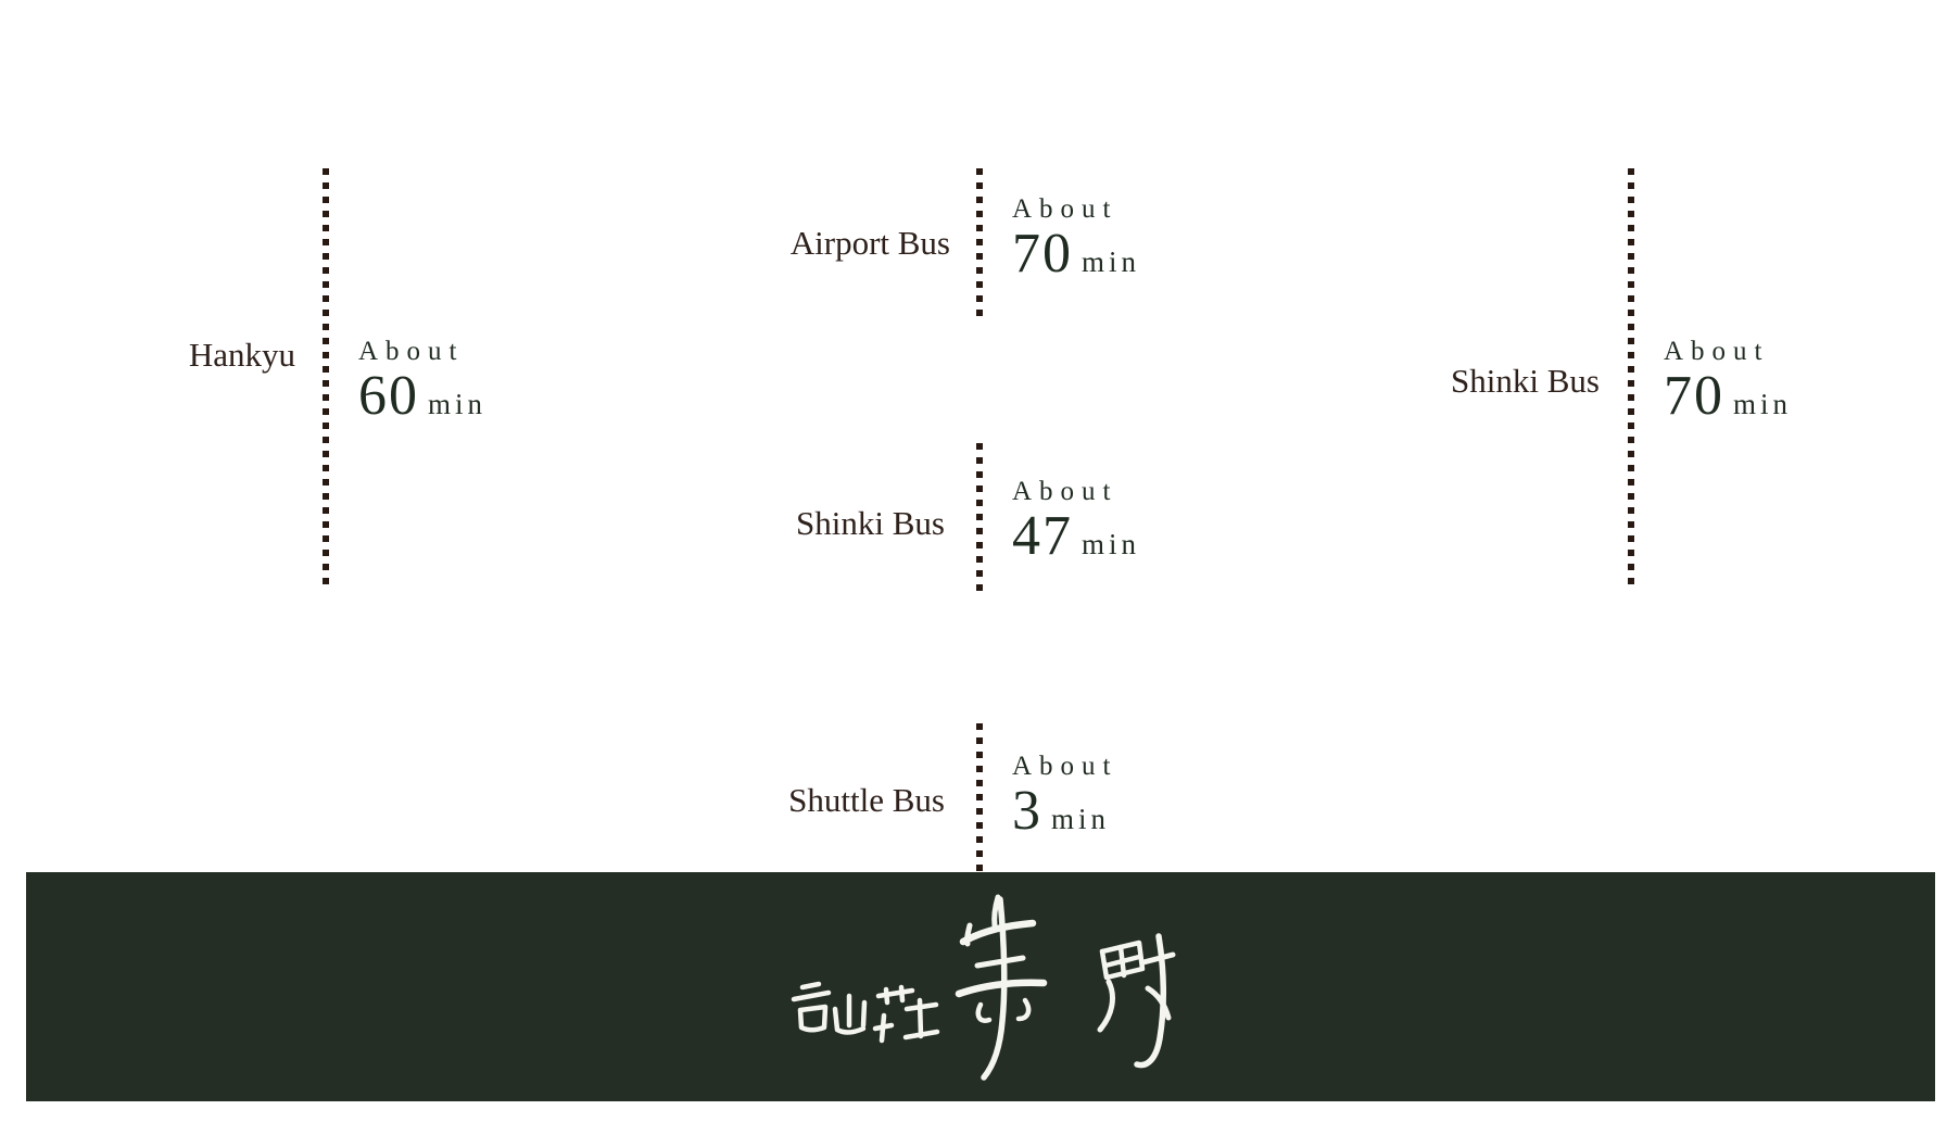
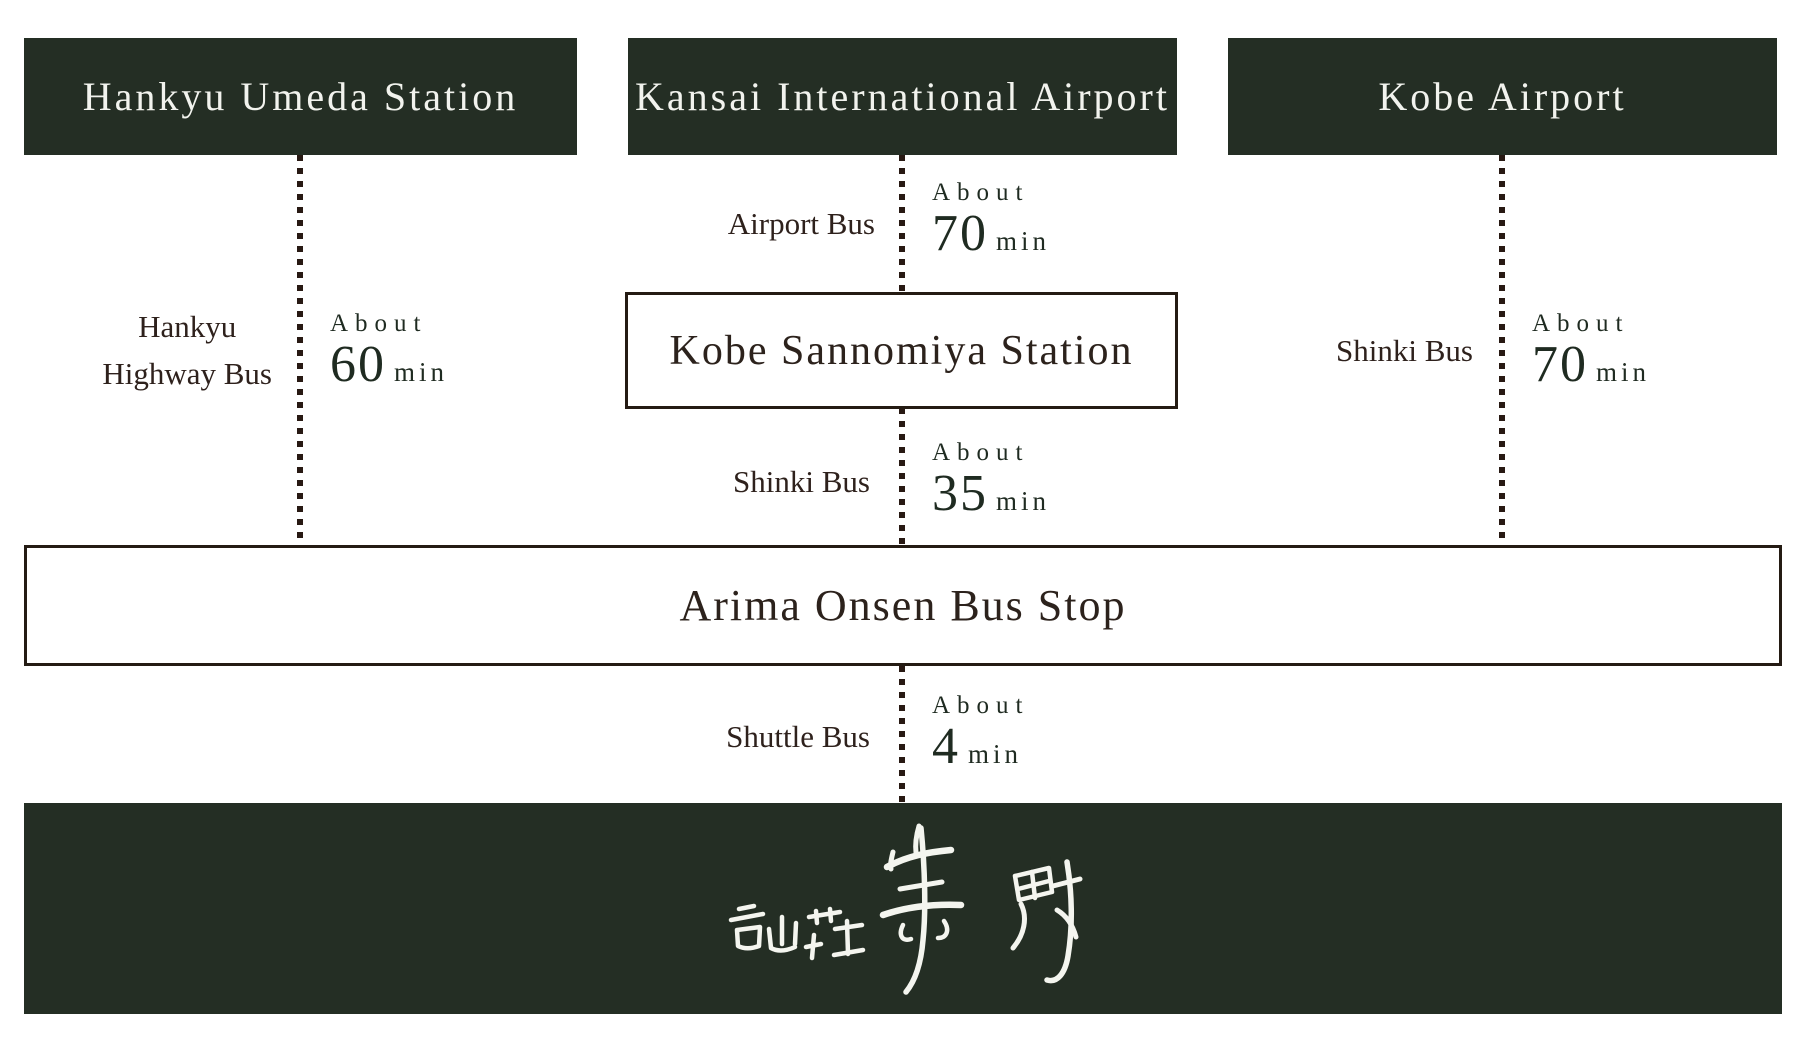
+ Hankyu Umeda Station
+ Kansai International Airport
+ Kobe Airport
+ Kobe Sannomiya Station
+ Arima Onsen Bus Stop
  Hankyu
+ Highway Bus
  Airport Bus
  Shinki Bus
  Shinki Bus
  Shuttle Bus
  About
  60
  min
  About
  70
  min
  About
- 47
+ 35
  min
  About
  70
  min
  About
- 3
+ 4
  min
